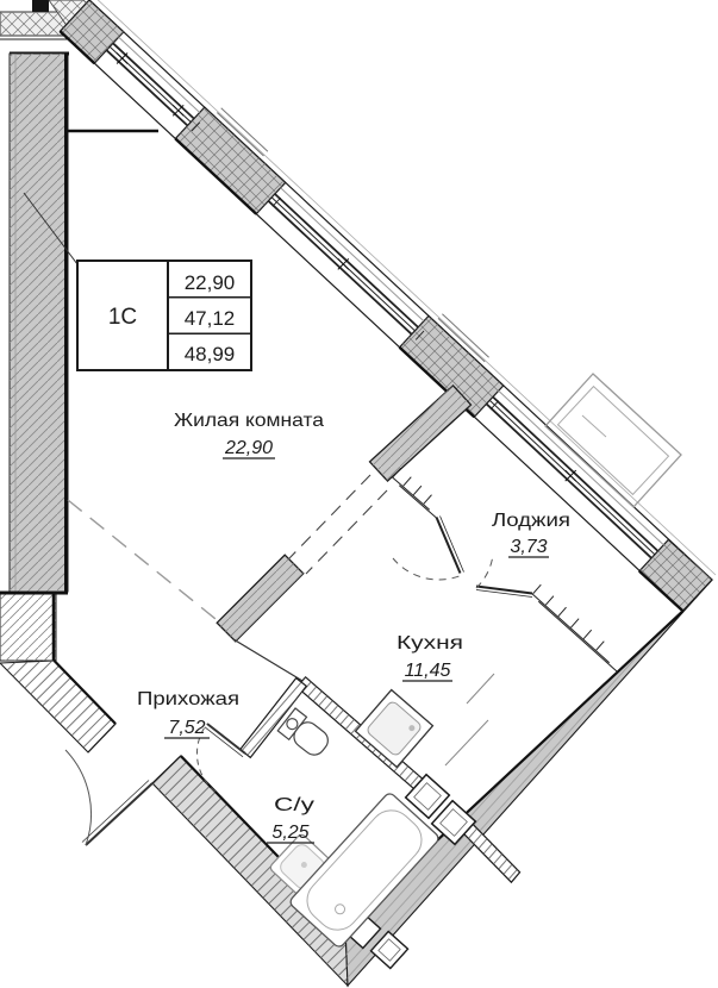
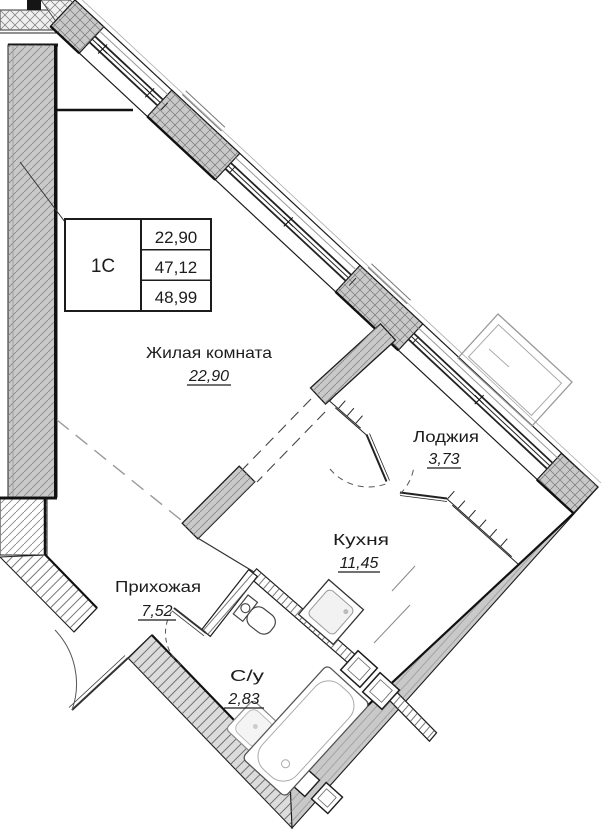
  Жилая комната
  22,90
  Лоджия
  3,73
  Кухня
  11,45
  Прихожая
  7,52
  С/у
- 5,25
+ 2,83
  1С
  22,90
  47,12
  48,99
